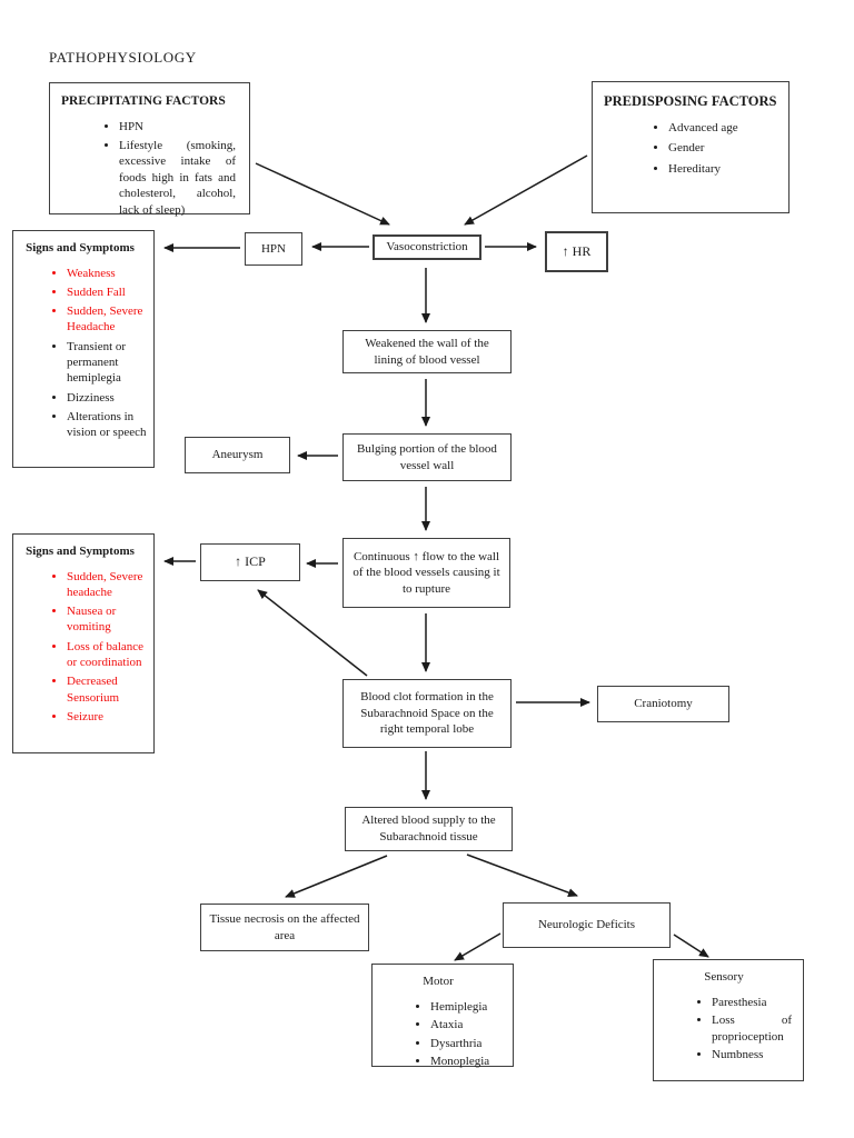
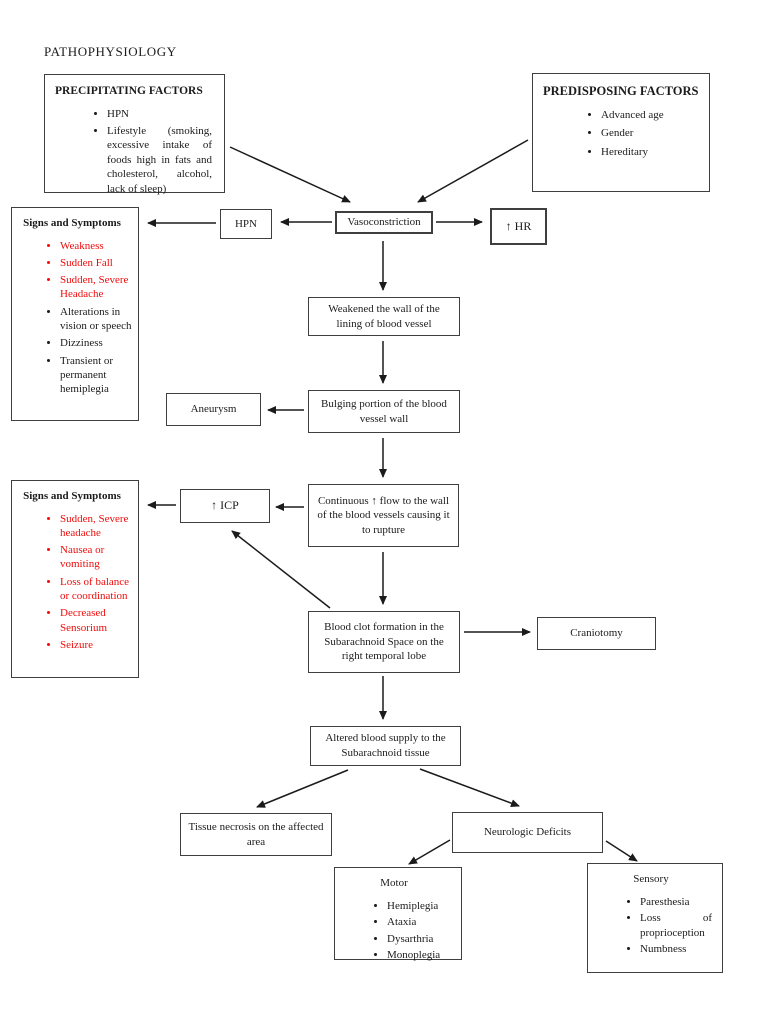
  PATHOPHYSIOLOGY
  PRECIPITATING FACTORS
  HPN
  Lifestyle (smoking, excessive intake of foods high in fats and cholesterol, alcohol, lack of sleep)
  PREDISPOSING FACTORS
  Advanced age
  Gender
  Hereditary
  HPN
  Vasoconstriction
  ↑ HR
  Signs and Symptoms
  Weakness
  Sudden Fall
  Sudden, Severe Headache
- Transient or permanent hemiplegia
+ Alterations in vision or speech
  Dizziness
- Alterations in vision or speech
+ Transient or permanent hemiplegia
  Weakened the wall of the lining of blood vessel
  Aneurysm
  Bulging portion of the blood vessel wall
  Signs and Symptoms
  Sudden, Severe headache
  Nausea or vomiting
  Loss of balance or coordination
  Decreased Sensorium
  Seizure
  ↑ ICP
  Continuous ↑ flow to the wall of the blood vessels causing it to rupture
  Blood clot formation in the Subarachnoid Space on the right temporal lobe
  Craniotomy
  Altered blood supply to the Subarachnoid tissue
  Tissue necrosis on the affected area
  Neurologic Deficits
  Motor
  Hemiplegia
  Ataxia
  Dysarthria
  Monoplegia
  Sensory
  Paresthesia
  Loss of proprioception
  Numbness
